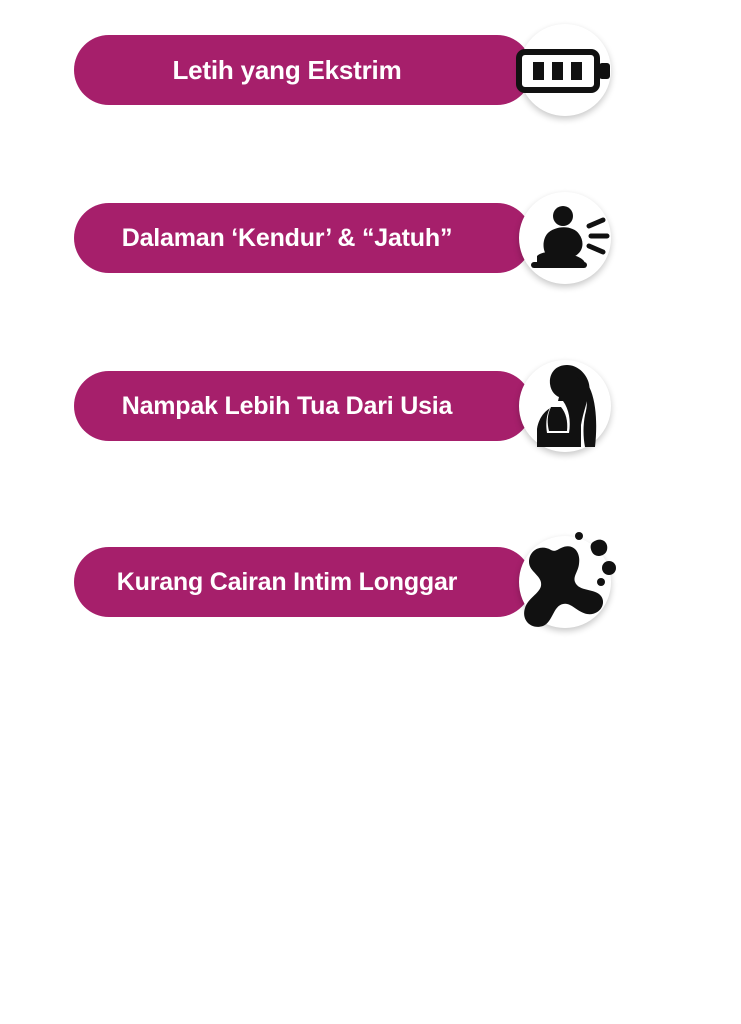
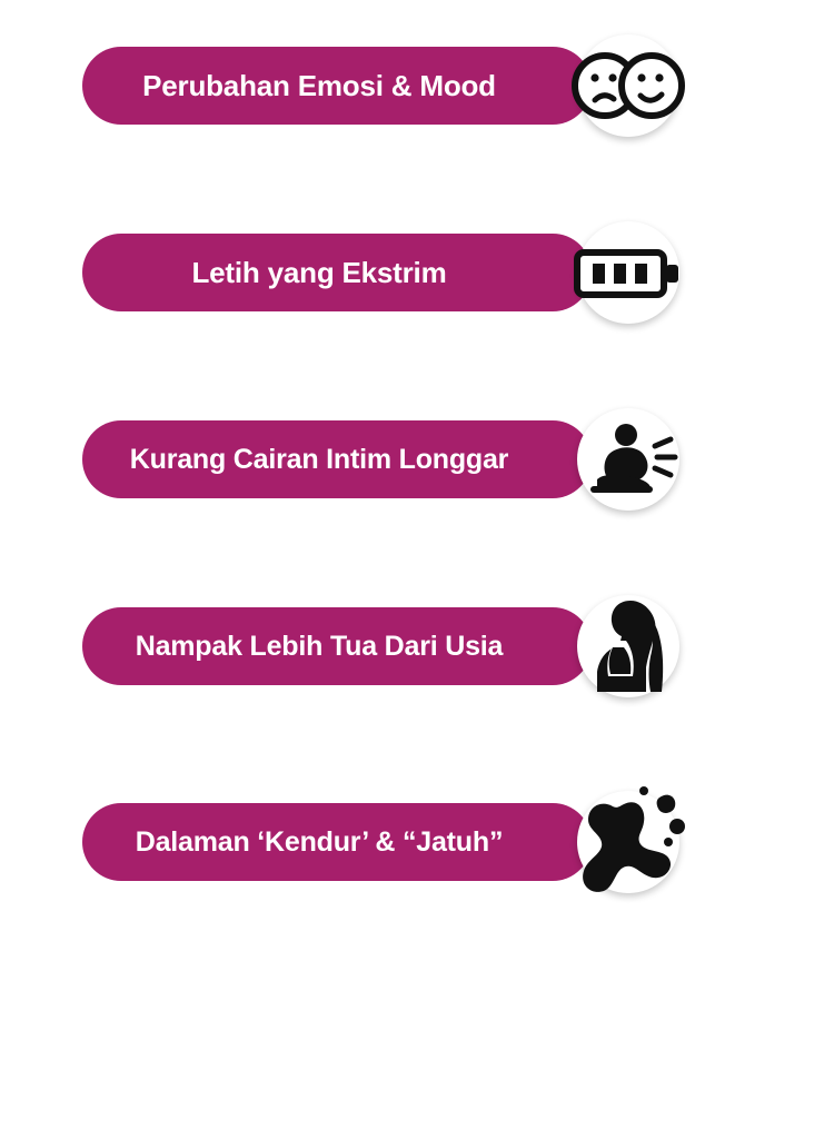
+ Perubahan Emosi & Mood
  Letih yang Ekstrim
- Dalaman ‘Kendur’ & “Jatuh”
+ Kurang Cairan Intim Longgar
  Nampak Lebih Tua Dari Usia
- Kurang Cairan Intim Longgar
+ Dalaman ‘Kendur’ & “Jatuh”
